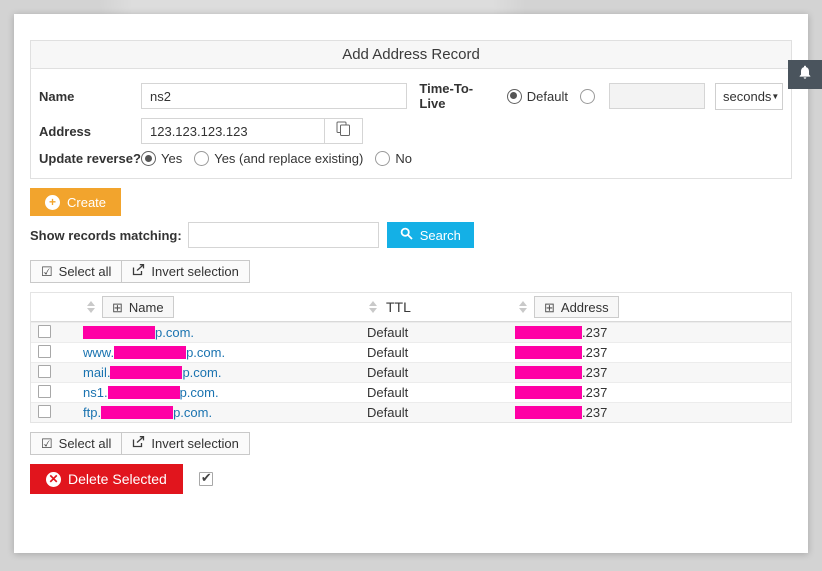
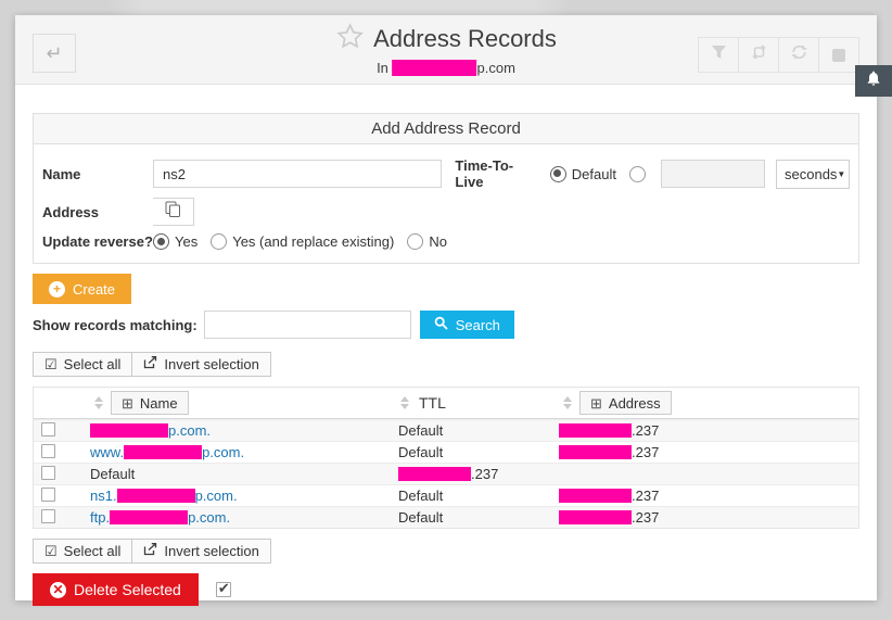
+ ↵
+ Address Records
+ In p.com
  Add Address Record
  Name
  ns2
  Time-To-Live
  Default
  seconds
  ▼
  Address
- 123.123.123.123
  Update reverse?
  Yes
  Yes (and replace existing)
  No
  +
  Create
  Show records matching:
  Search
  ☑
  Select all
  Invert selection
  ⊞
  Name
  TTL
  ⊞
  Address
  p.com.
  Default
  .237
  www. p.com.
  Default
  .237
- mail. p.com.
  Default
  .237
  ns1. p.com.
  Default
  .237
  ftp. p.com.
  Default
  .237
  ☑
  Select all
  Invert selection
  ✕
  Delete Selected
